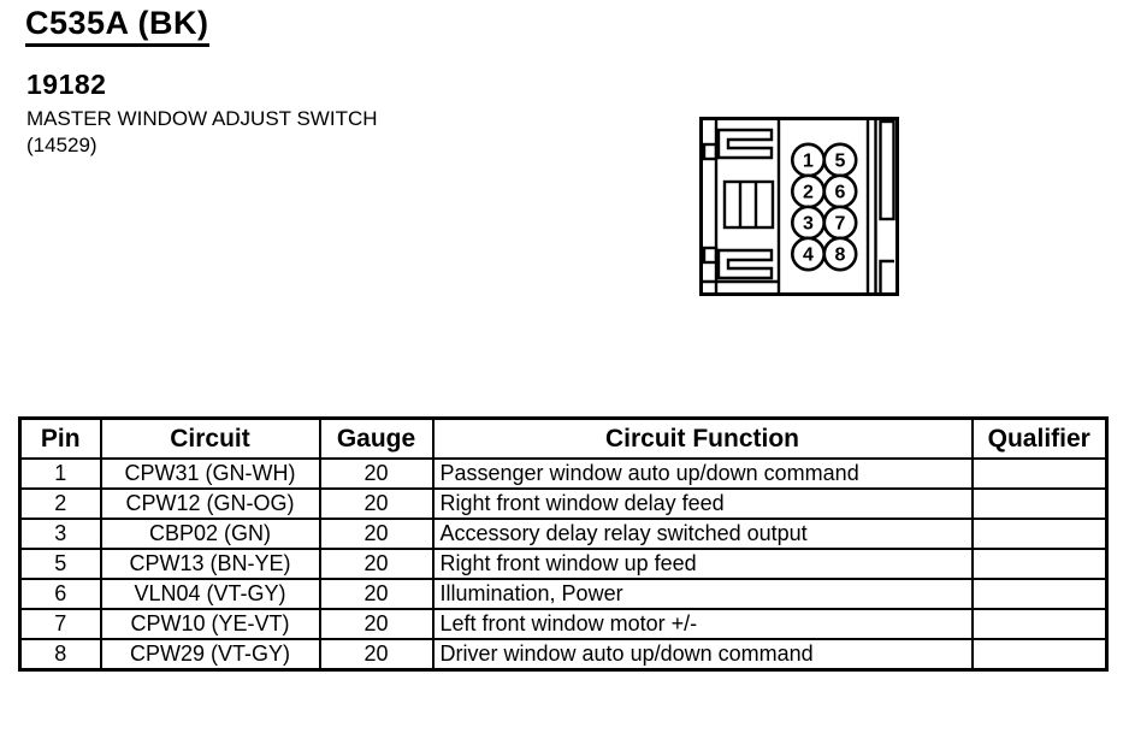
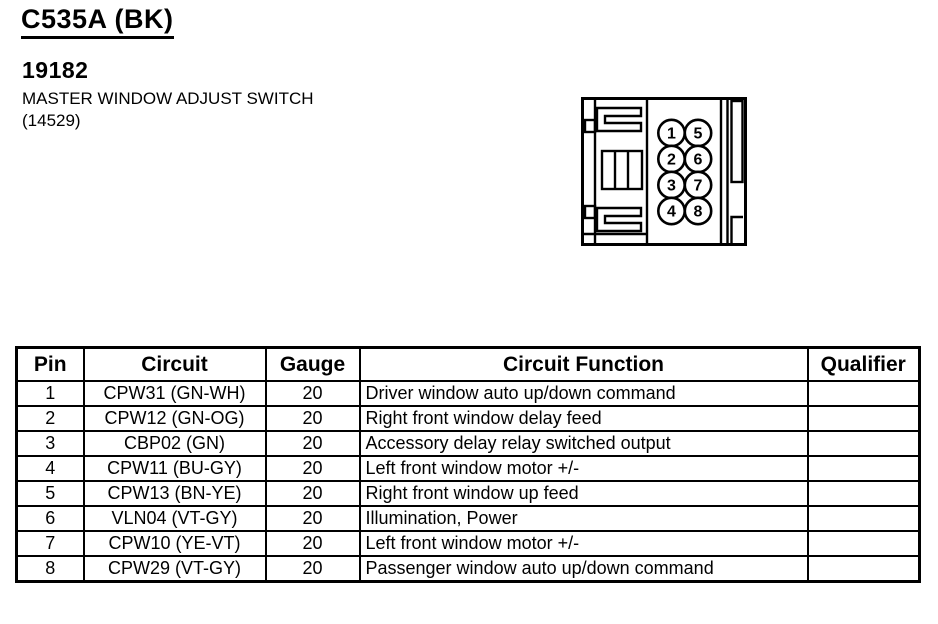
  C535A (BK)
  19182
  MASTER WINDOW ADJUST SWITCH
  (14529)
  1
  2
  3
  4
  5
  6
  7
  8
  Pin	Circuit	Gauge	Circuit Function	Qualifier
- 1	CPW31 (GN-WH)	20	Passenger window auto up/down command
+ 1	CPW31 (GN-WH)	20	Driver window auto up/down command
  2	CPW12 (GN-OG)	20	Right front window delay feed
  3	CBP02 (GN)	20	Accessory delay relay switched output
+ 4	CPW11 (BU-GY)	20	Left front window motor +/-
  5	CPW13 (BN-YE)	20	Right front window up feed
  6	VLN04 (VT-GY)	20	Illumination, Power
  7	CPW10 (YE-VT)	20	Left front window motor +/-
- 8	CPW29 (VT-GY)	20	Driver window auto up/down command
+ 8	CPW29 (VT-GY)	20	Passenger window auto up/down command
